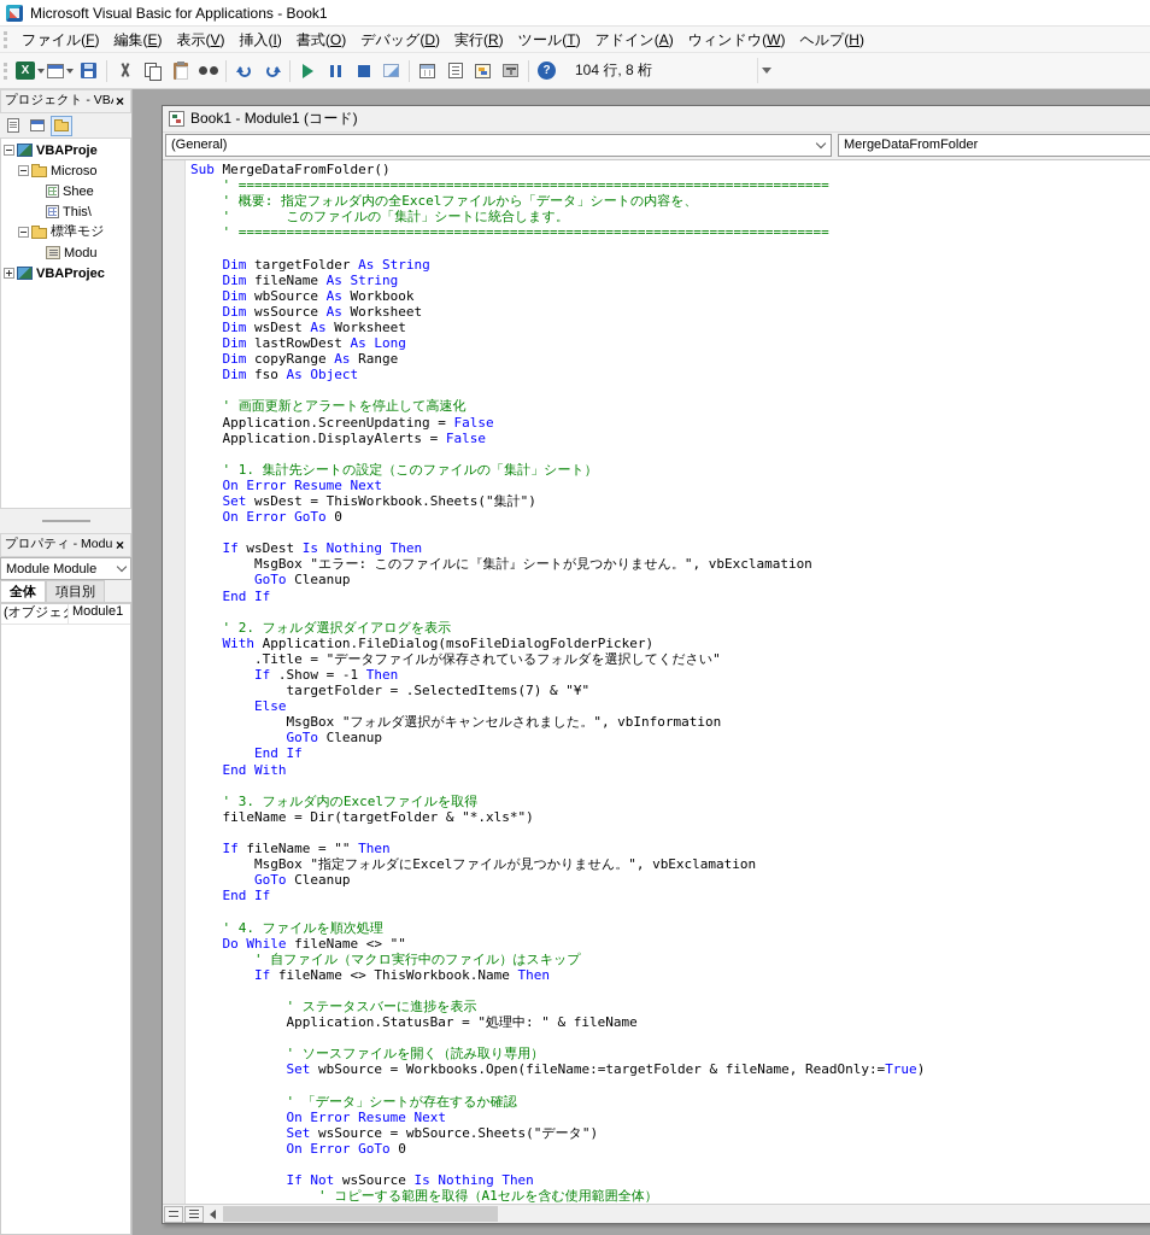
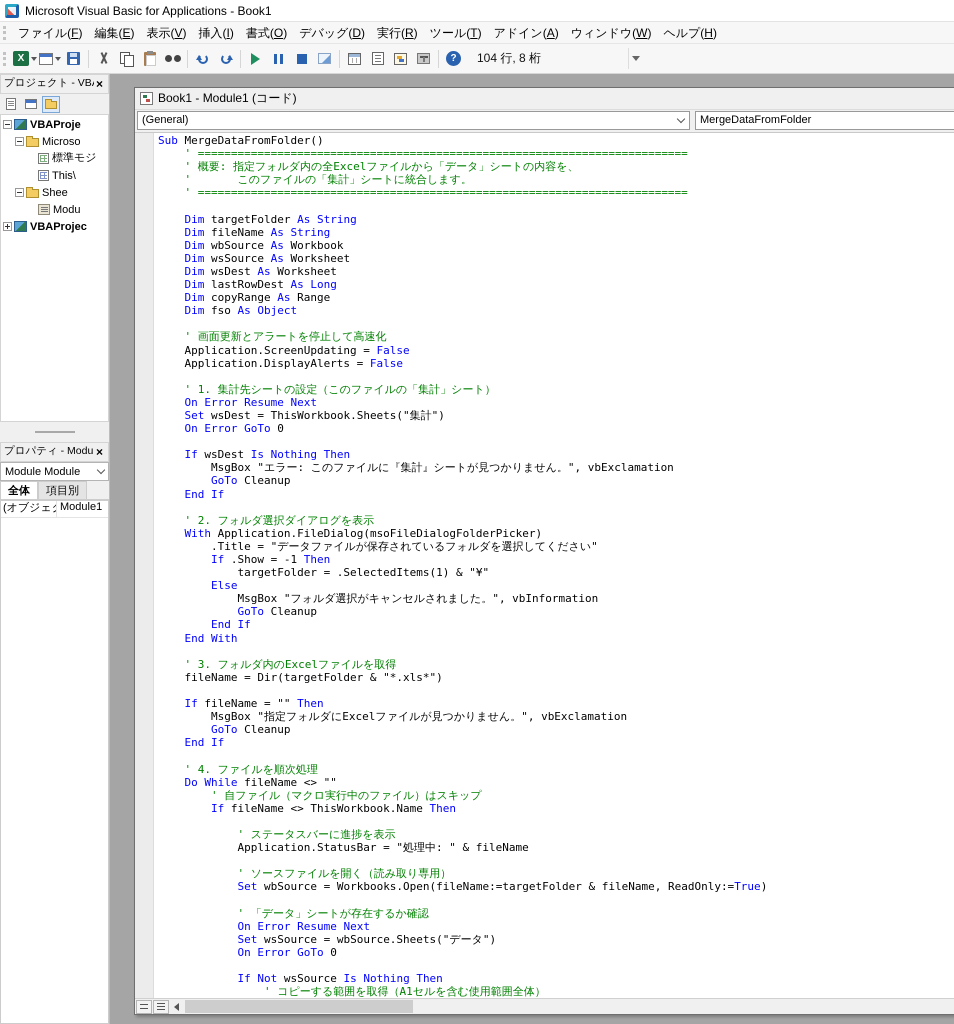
  Microsoft Visual Basic for Applications - Book1
  ファイル(F)
  編集(E)
  表示(V)
  挿入(I)
  書式(O)
  デバッグ(D)
  実行(R)
  ツール(T)
  アドイン(A)
  ウィンドウ(W)
  ヘルプ(H)
  104 行, 8 桁
  プロジェクト - VB
  VBAProje
  Microso
- Shee
+ 標準モジ
  This\
- 標準モジ
+ Shee
  Modu
  VBAProjec
  プロパティ - Modu
  Module Module
  全体
  項目別
  (オブジェ
  Module1
  Book1 - Module1 (コード)
  (General)
  MergeDataFromFolder
  Sub MergeDataFromFolder()
  ' ==========================================================================
  ' 概要: 指定フォルダ内の全Excelファイルから「データ」シートの内容を、
  ' このファイルの「集計」シートに統合します。
  ' ==========================================================================
  Dim targetFolder As String
  Dim fileName As String
  Dim wbSource As Workbook
  Dim wsSource As Worksheet
  Dim wsDest As Worksheet
  Dim lastRowDest As Long
  Dim copyRange As Range
  Dim fso As Object
  ' 画面更新とアラートを停止して高速化
  Application.ScreenUpdating = False
  Application.DisplayAlerts = False
  ' 1. 集計先シートの設定（このファイルの「集計」シート）
  On Error Resume Next
  Set wsDest = ThisWorkbook.Sheets("集計")
  On Error GoTo 0
  If wsDest Is Nothing Then
  MsgBox "エラー: このファイルに『集計』シートが見つかりません。", vbExclamation
  GoTo Cleanup
  End If
  ' 2. フォルダ選択ダイアログを表示
  With Application.FileDialog(msoFileDialogFolderPicker)
  .Title = "データファイルが保存されているフォルダを選択してください"
  If .Show = -1 Then
- targetFolder = .SelectedItems(7) & "¥"
+ targetFolder = .SelectedItems(1) & "¥"
  Else
  MsgBox "フォルダ選択がキャンセルされました。", vbInformation
  GoTo Cleanup
  End If
  End With
  ' 3. フォルダ内のExcelファイルを取得
  fileName = Dir(targetFolder & "*.xls*")
  If fileName = "" Then
  MsgBox "指定フォルダにExcelファイルが見つかりません。", vbExclamation
  GoTo Cleanup
  End If
  ' 4. ファイルを順次処理
  Do While fileName <> ""
  ' 自ファイル（マクロ実行中のファイル）はスキップ
  If fileName <> ThisWorkbook.Name Then
  ' ステータスバーに進捗を表示
  Application.StatusBar = "処理中: " & fileName
  ' ソースファイルを開く（読み取り専用）
  Set wbSource = Workbooks.Open(fileName:=targetFolder & fileName, ReadOnly:=True)
  ' 「データ」シートが存在するか確認
  On Error Resume Next
  Set wsSource = wbSource.Sheets("データ")
  On Error GoTo 0
  If Not wsSource Is Nothing Then
  ' コピーする範囲を取得（A1セルを含む使用範囲全体）
